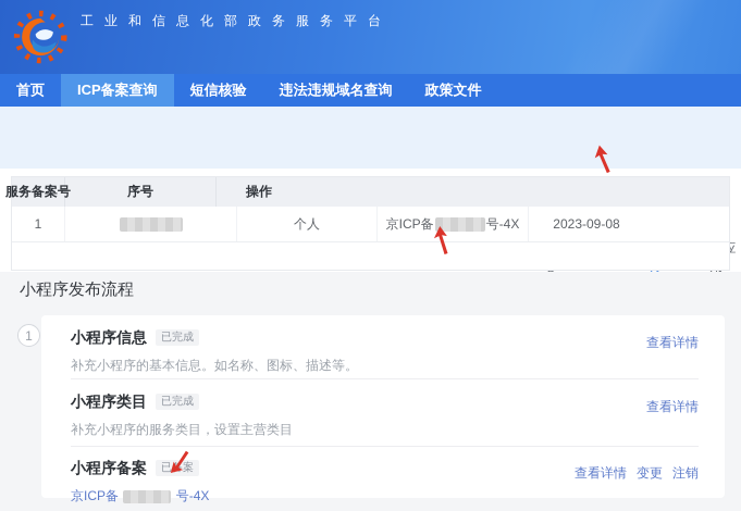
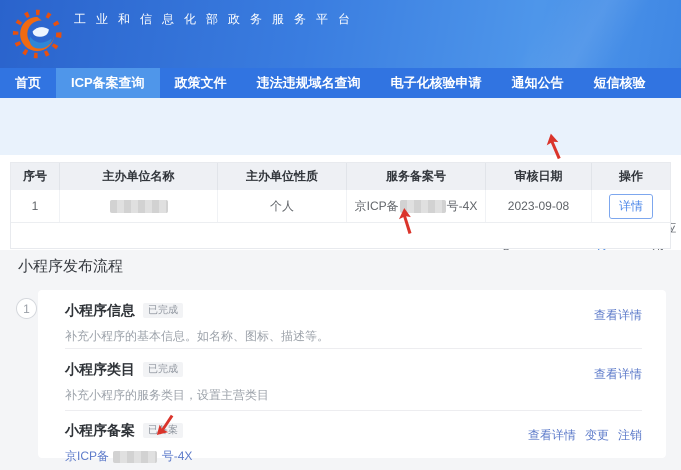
  工业和信息化部政务服务平台
  首页
  ICP备案查询
- 短信核验
+ 政策文件
  违法违规域名查询
+ 电子化核验申请
+ 通知公告
- 政策文件
+ 短信核验
- 服务备案号
+ 序号
+ 主办单位名称
+ 主办单位性质
- 序号
+ 服务备案号
+ 审核日期
  操作
  1
  个人
  京ICP备
  号-4X
  2023-09-08
+ 详情
  小程序发布流程
  1
  小程序信息 已完成
  补充小程序的基本信息。如名称、图标、描述等。
  查看详情
  小程序类目 已完成
  补充小程序的服务类目，设置主营类目
  查看详情
  小程序备案 已案
  京ICP备 号-4X
  查看详情
  变更
  注销
